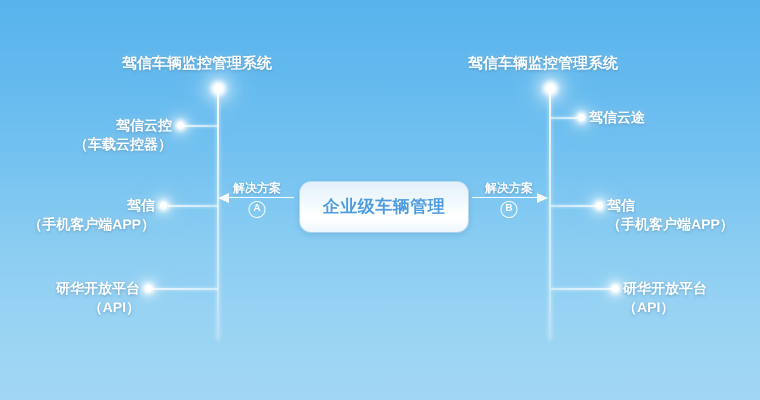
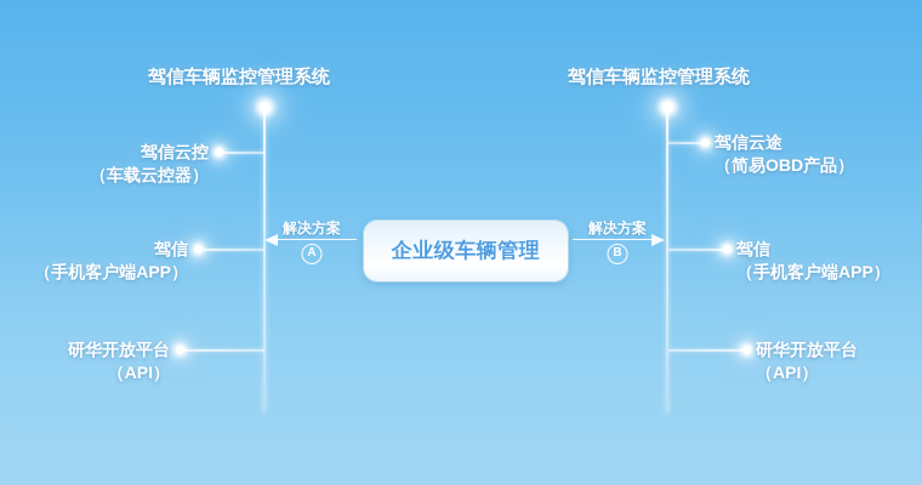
  驾信车辆监控管理系统
  驾信云控
  （车载云控器）
  驾信
  （手机客户端APP）
  研华开放平台
  （API）
  解决方案
  A
  企业级车辆管理
  驾信车辆监控管理系统
  驾信云途
+ （简易OBD产品）
  驾信
  （手机客户端APP）
  研华开放平台
  （API）
  解决方案
  B
